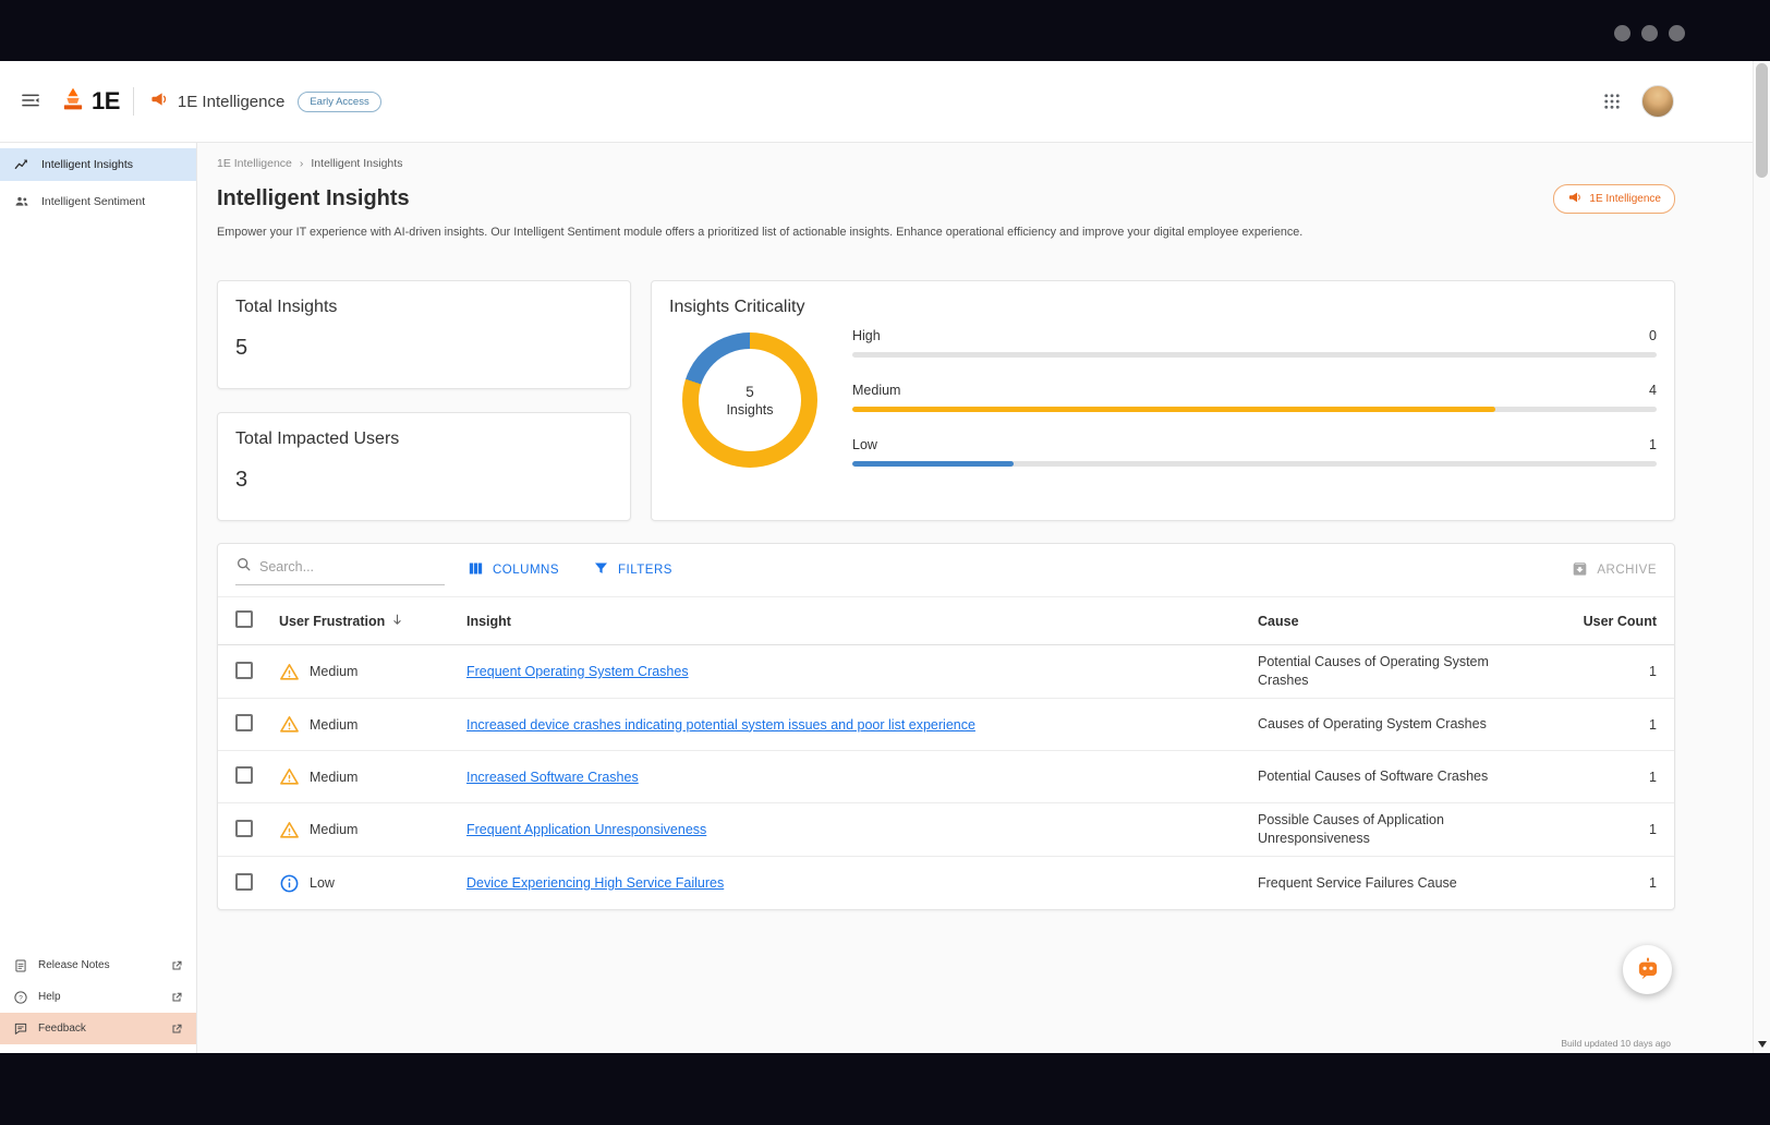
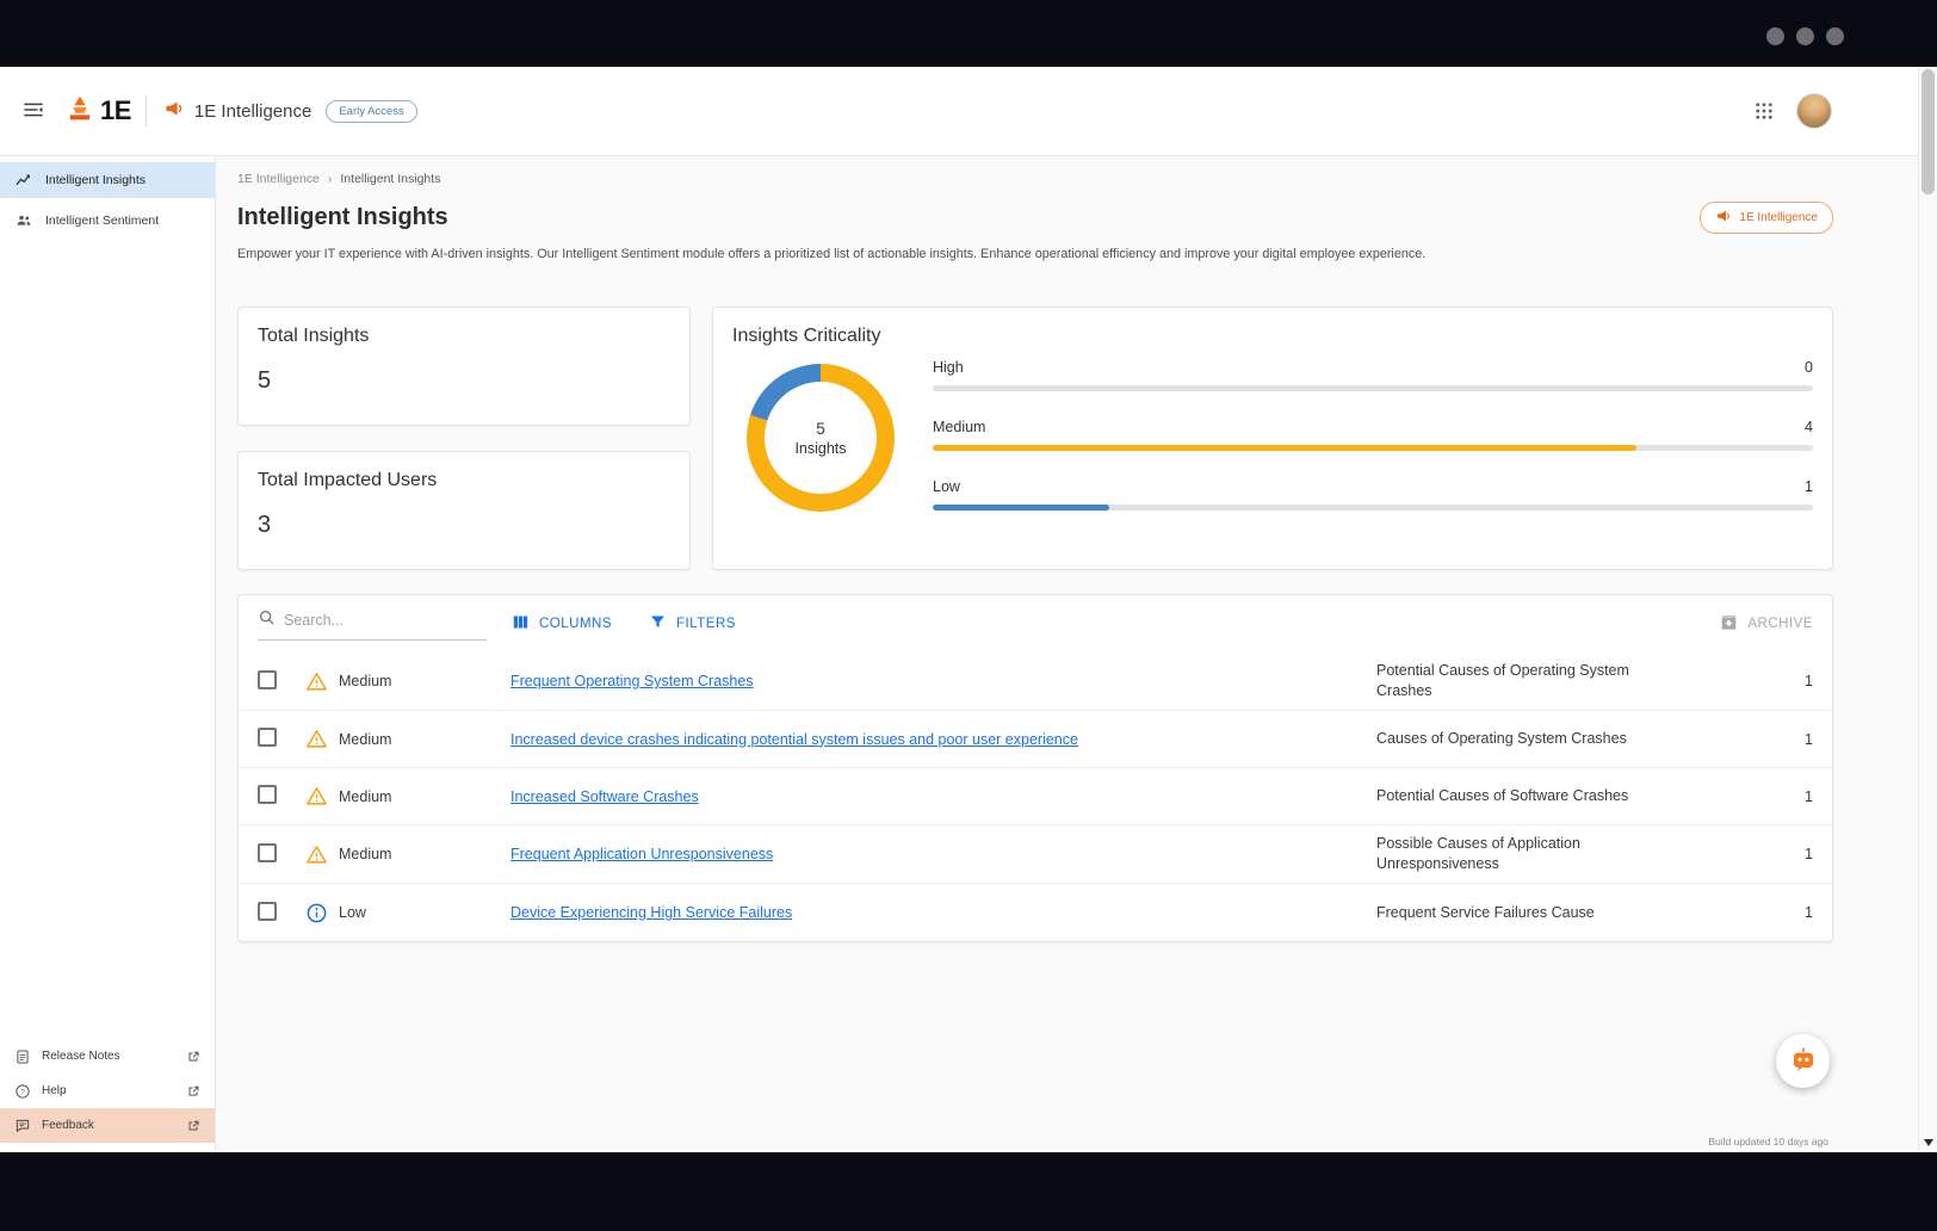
  1E
  1E Intelligence
  Early Access
  Intelligent Insights
  Intelligent Sentiment
  Release Notes
  Help
  Feedback
  1E Intelligence
  ›
  Intelligent Insights
  Intelligent Insights
  1E Intelligence
  Empower your IT experience with AI-driven insights. Our Intelligent Sentiment module offers a prioritized list of actionable insights. Enhance operational efficiency and improve your digital employee experience.
  Total Insights
  5
  Total Impacted Users
  3
  Insights Criticality
  5
  Insights
  High
  0
  Medium
  4
  Low
  1
  Search...
  COLUMNS
  FILTERS
  ARCHIVE
- User Frustration
- Insight
- Cause
- User Count
  Medium
  Frequent Operating System Crashes
  Potential Causes of Operating System Crashes
  1
  Medium
- Increased device crashes indicating potential system issues and poor list experience
+ Increased device crashes indicating potential system issues and poor user experience
  Causes of Operating System Crashes
  1
  Medium
  Increased Software Crashes
  Potential Causes of Software Crashes
  1
  Medium
  Frequent Application Unresponsiveness
  Possible Causes of Application Unresponsiveness
  1
  Low
  Device Experiencing High Service Failures
  Frequent Service Failures Cause
  1
  Build updated 10 days ago
